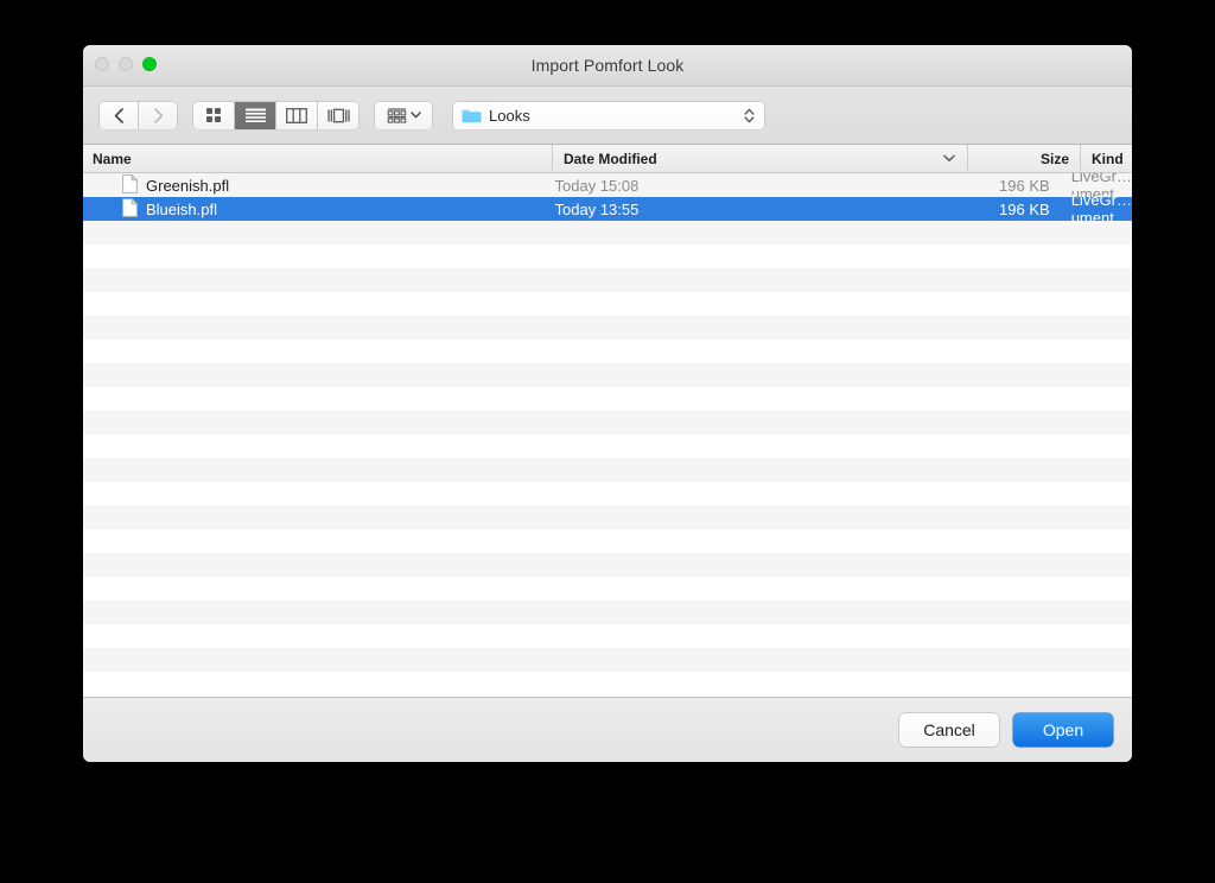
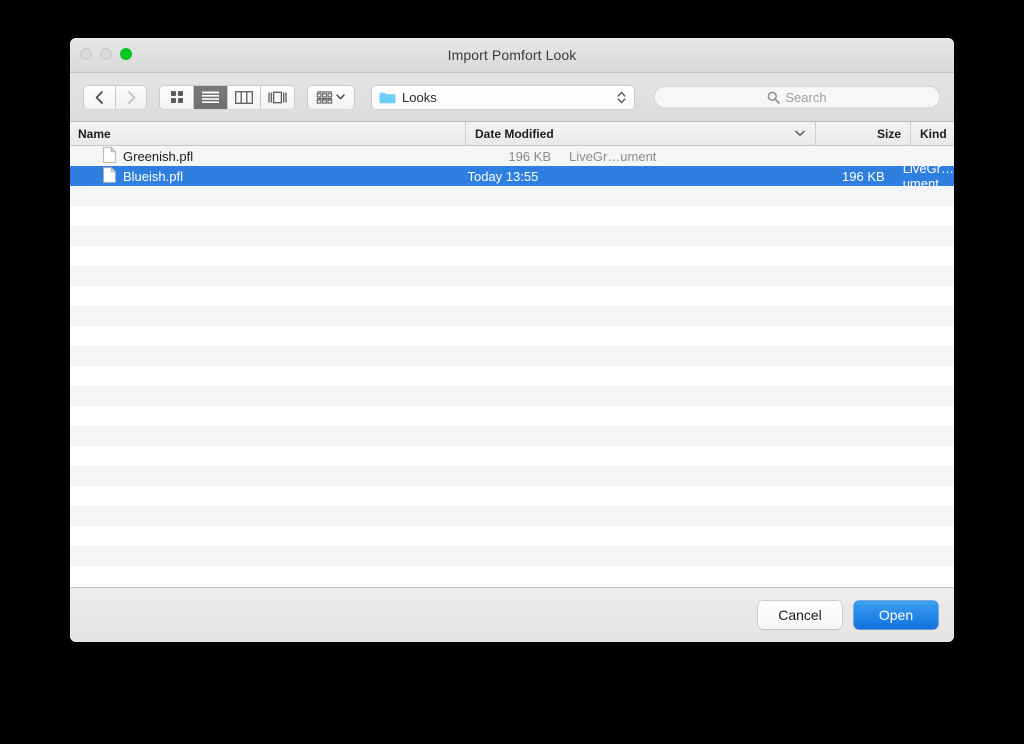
  Import Pomfort Look
  Looks
+ Search
  Name
  Date Modified
  Size
  Kind
  Greenish.pfl
- Today 15:08
  196 KB
  LiveGr…ument
  Blueish.pfl
  Today 13:55
  196 KB
  LiveGr…ument
  Cancel
  Open
